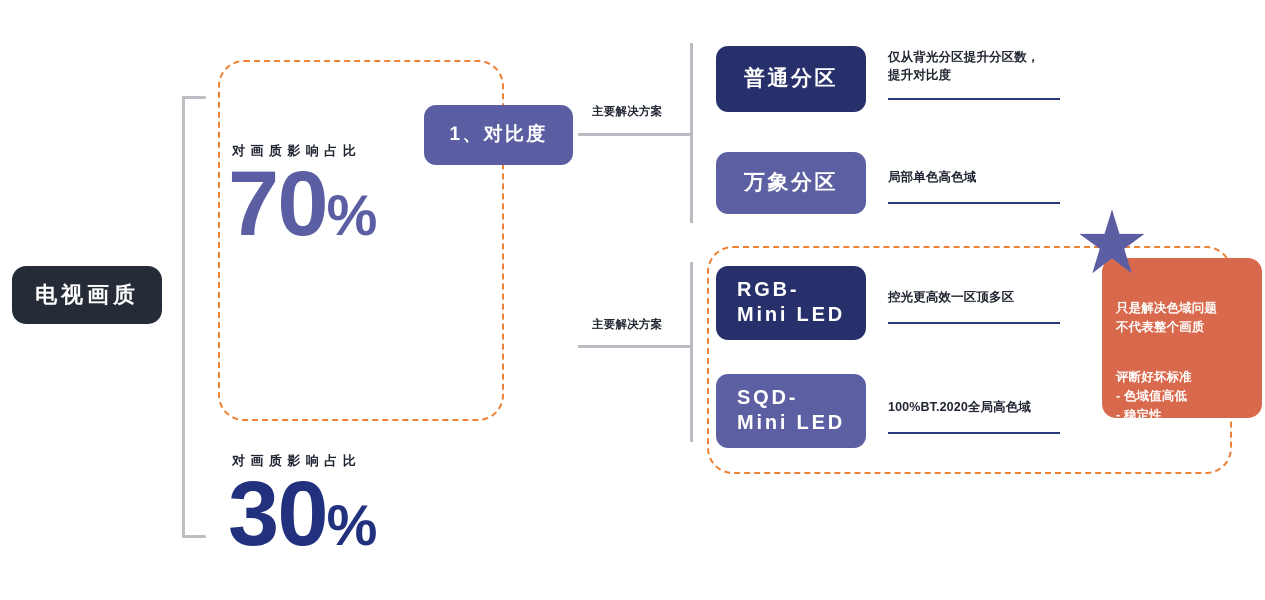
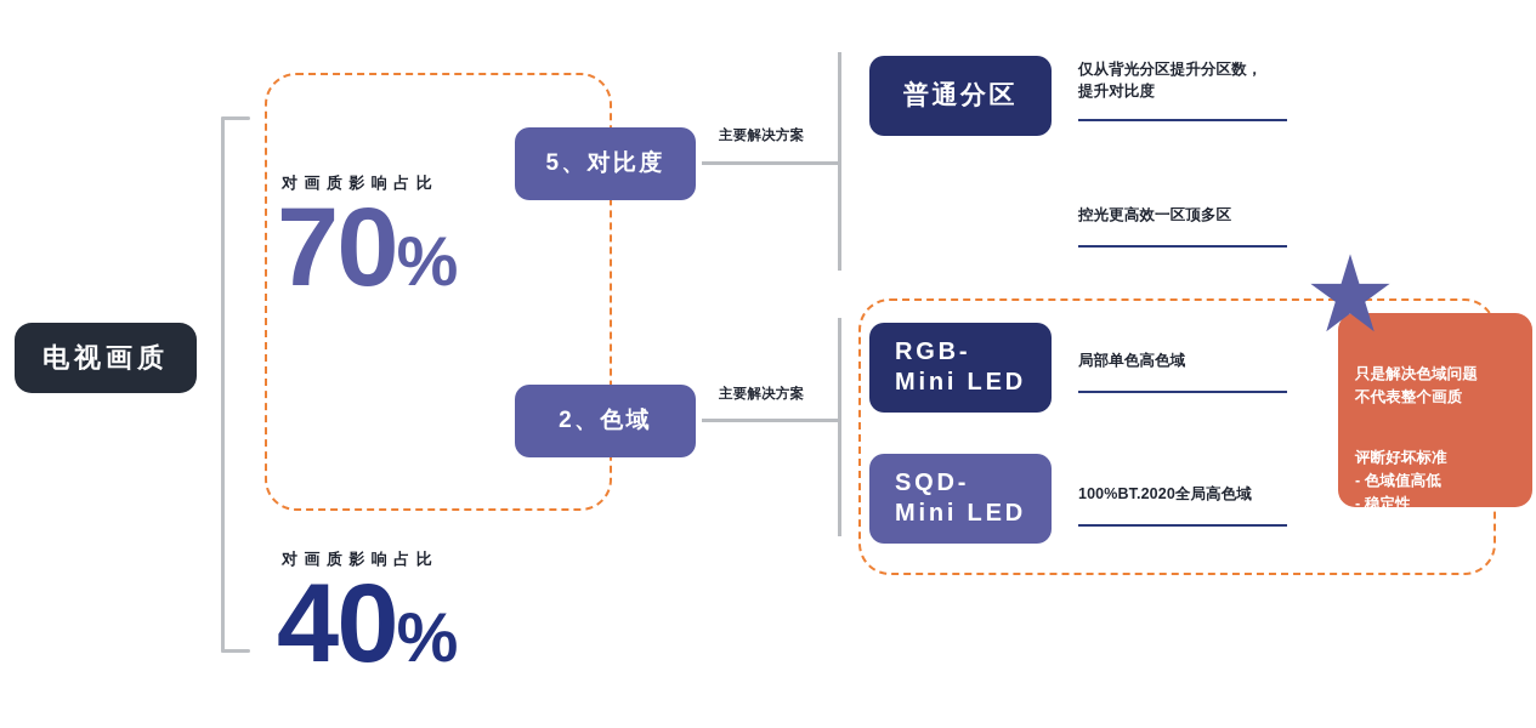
  电视画质
  对画质影响占比
  70%
  对画质影响占比
- 30%
+ 40%
- 1、对比度
+ 5、对比度
+ 2、色域
  主要解决方案
  主要解决方案
  普通分区
  仅从背光分区提升分区数，
  提升对比度
- 万象分区
- 局部单色高色域
+ 控光更高效一区顶多区
  RGB-
  Mini LED
- 控光更高效一区顶多区
+ 局部单色高色域
  SQD-
  Mini LED
  100%BT.2020全局高色域
  只是解决色域问题
  不代表整个画质
  评断好坏标准
  - 色域值高低
  - 稳定性
